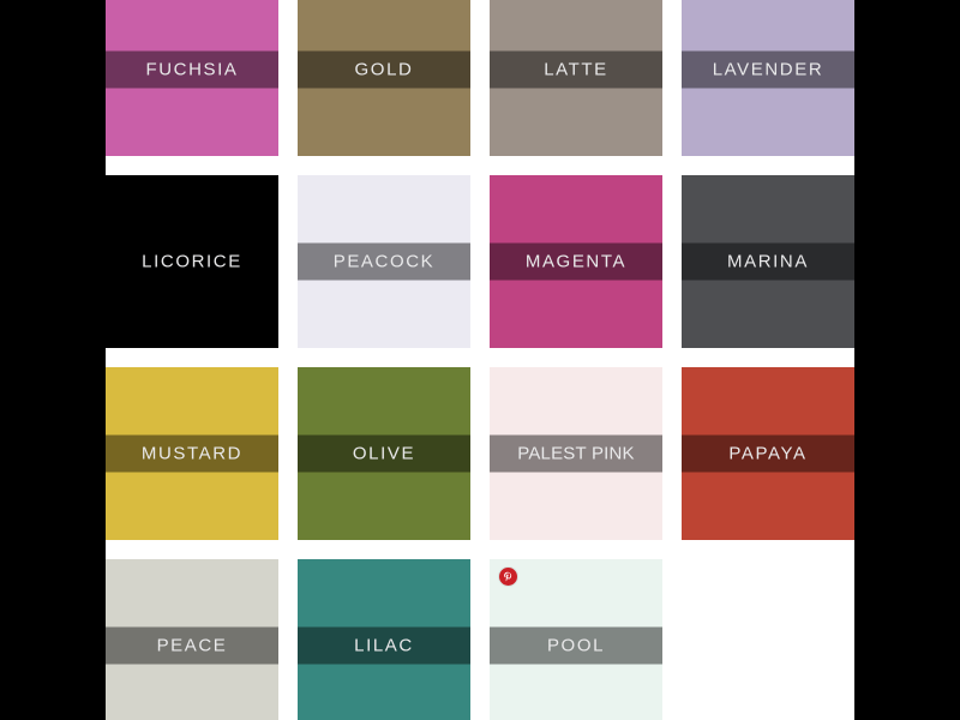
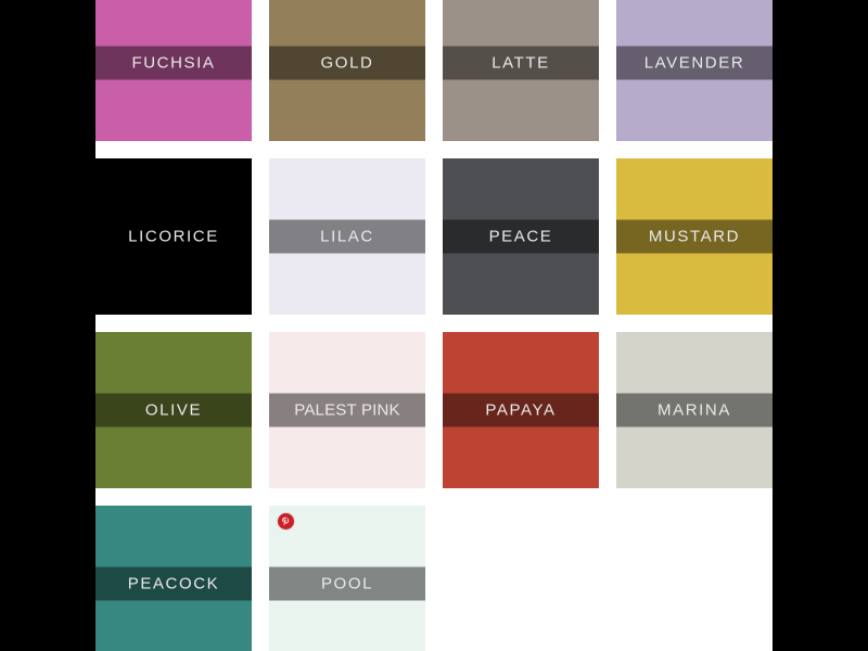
  FUCHSIA
  GOLD
  LATTE
  LAVENDER
  LICORICE
- PEACOCK
+ LILAC
- MAGENTA
- MARINA
+ PEACE
  MUSTARD
  OLIVE
  PALEST PINK
  PAPAYA
- PEACE
+ MARINA
- LILAC
+ PEACOCK
  POOL
